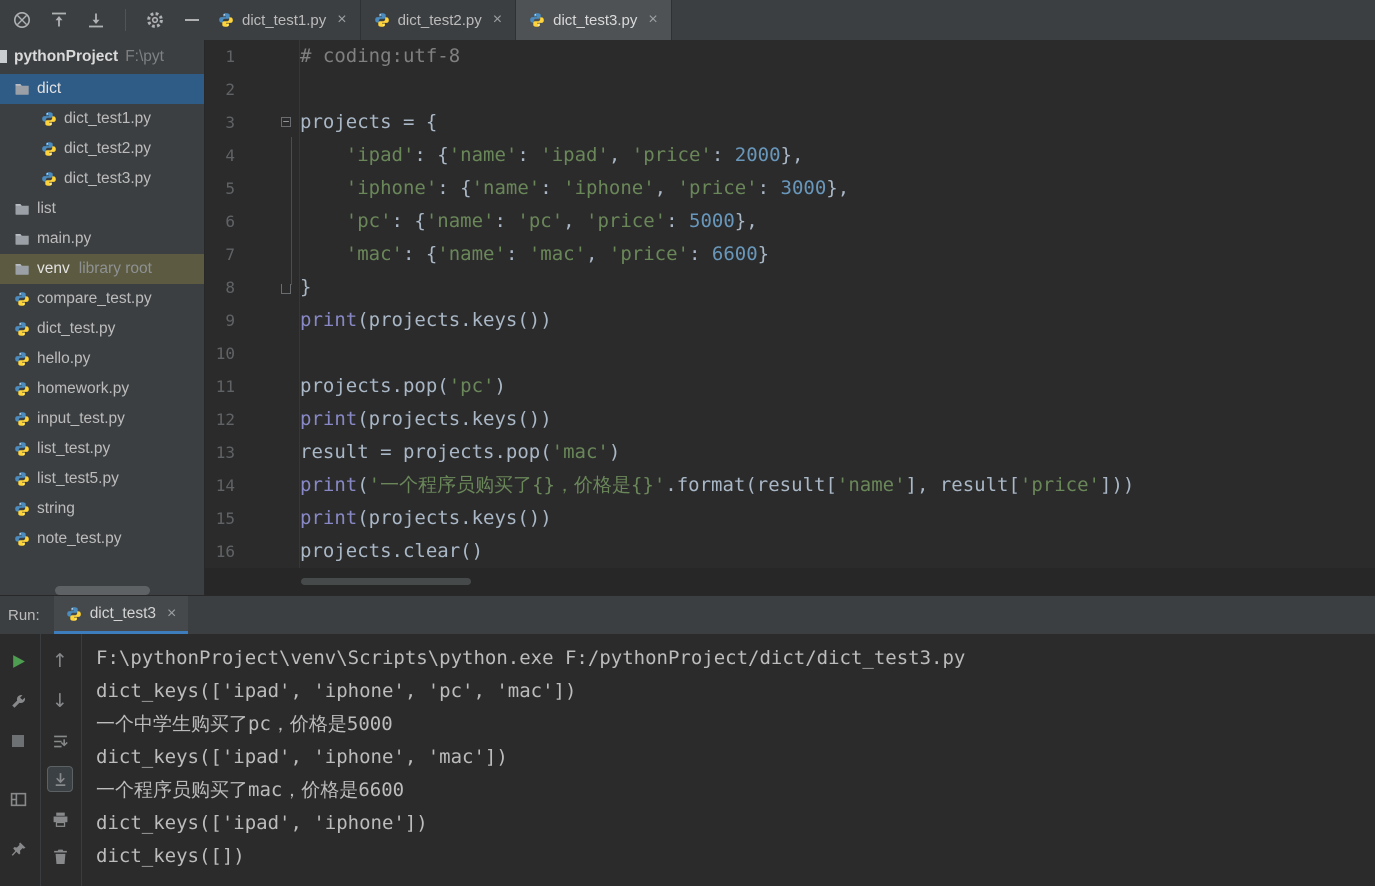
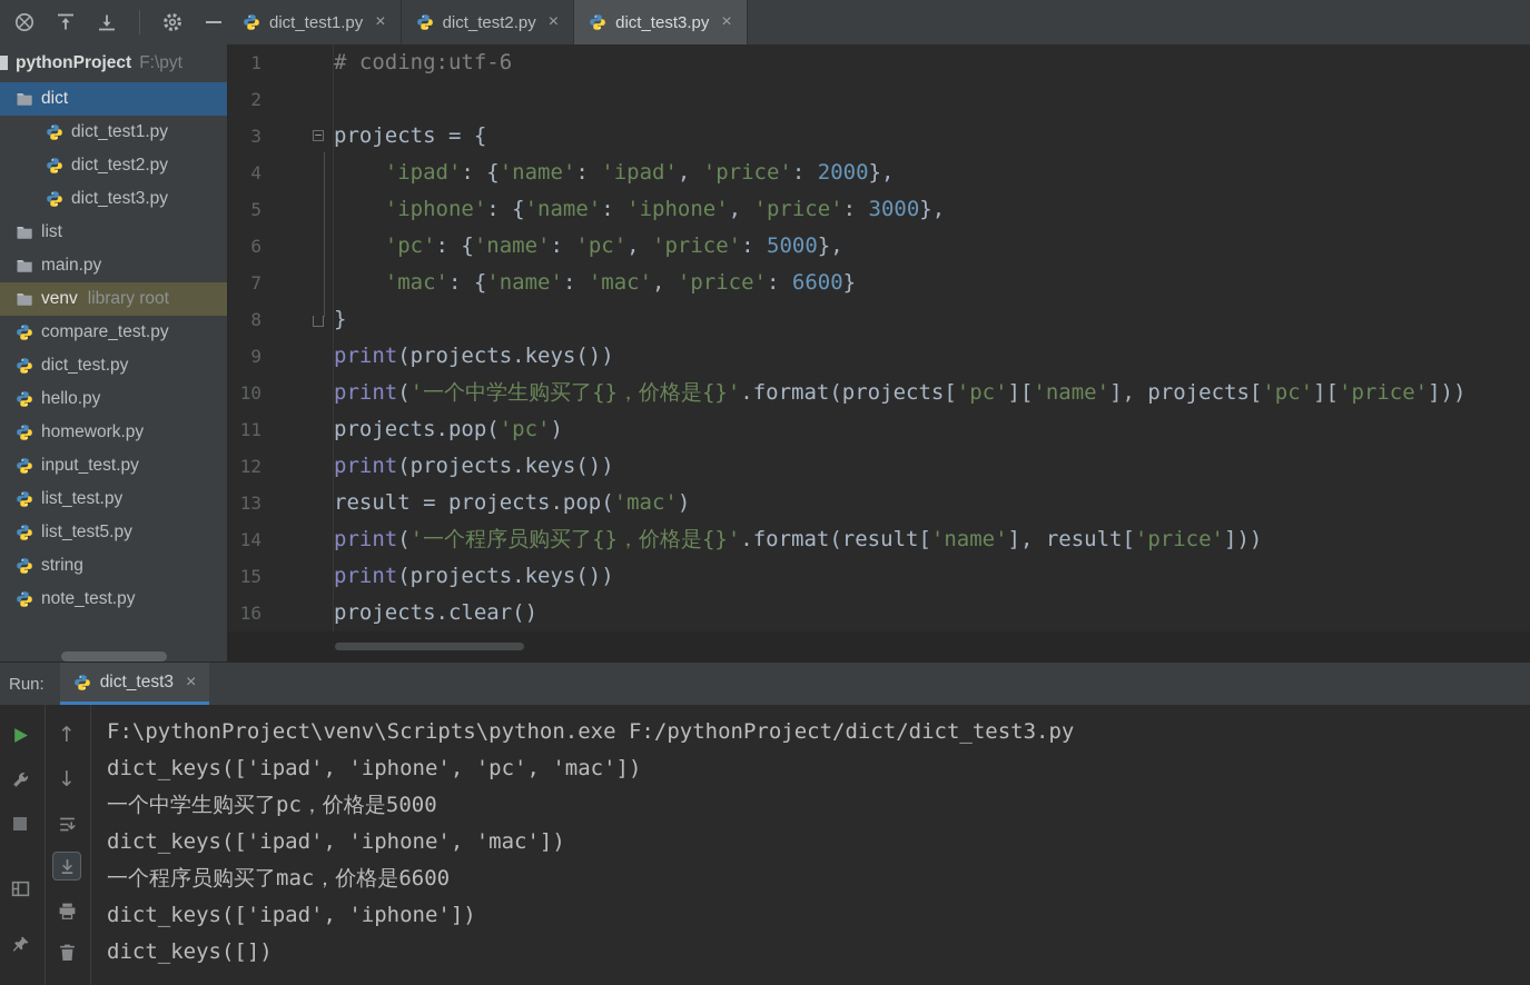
  dict_test1.py
  ×
  dict_test2.py
  ×
  dict_test3.py
  ×
  pythonProject
  F:\pyt
  dict
  dict_test1.py
  dict_test2.py
  dict_test3.py
  list
  main.py
  venv
  library root
  compare_test.py
  dict_test.py
  hello.py
  homework.py
  input_test.py
  list_test.py
  list_test5.py
  string
  note_test.py
  1
- # coding:utf-8
+ # coding:utf-6
  2
  3
  −
  projects = {
  4
  'ipad': {'name': 'ipad', 'price': 2000},
  5
  'iphone': {'name': 'iphone', 'price': 3000},
  6
  'pc': {'name': 'pc', 'price': 5000},
  7
  'mac': {'name': 'mac', 'price': 6600}
  8
  }
  9
  print(projects.keys())
  10
+ print('一个中学生购买了{}，价格是{}'.format(projects['pc']['name'], projects['pc']['price']))
  11
  projects.pop('pc')
  12
  print(projects.keys())
  13
  result = projects.pop('mac')
  14
  print('一个程序员购买了{}，价格是{}'.format(result['name'], result['price']))
  15
  print(projects.keys())
  16
  projects.clear()
  Run:
  dict_test3
  ×
  ↑
  ↓
  F:\pythonProject\venv\Scripts\python.exe F:/pythonProject/dict/dict_test3.py
  dict_keys(['ipad', 'iphone', 'pc', 'mac'])
  一个中学生购买了pc，价格是5000
  dict_keys(['ipad', 'iphone', 'mac'])
  一个程序员购买了mac，价格是6600
  dict_keys(['ipad', 'iphone'])
  dict_keys([])
